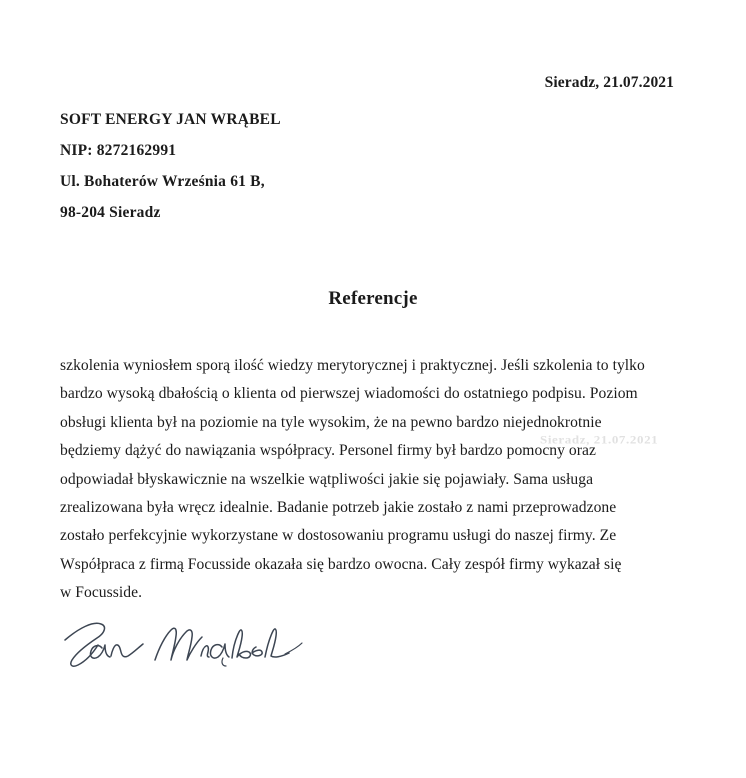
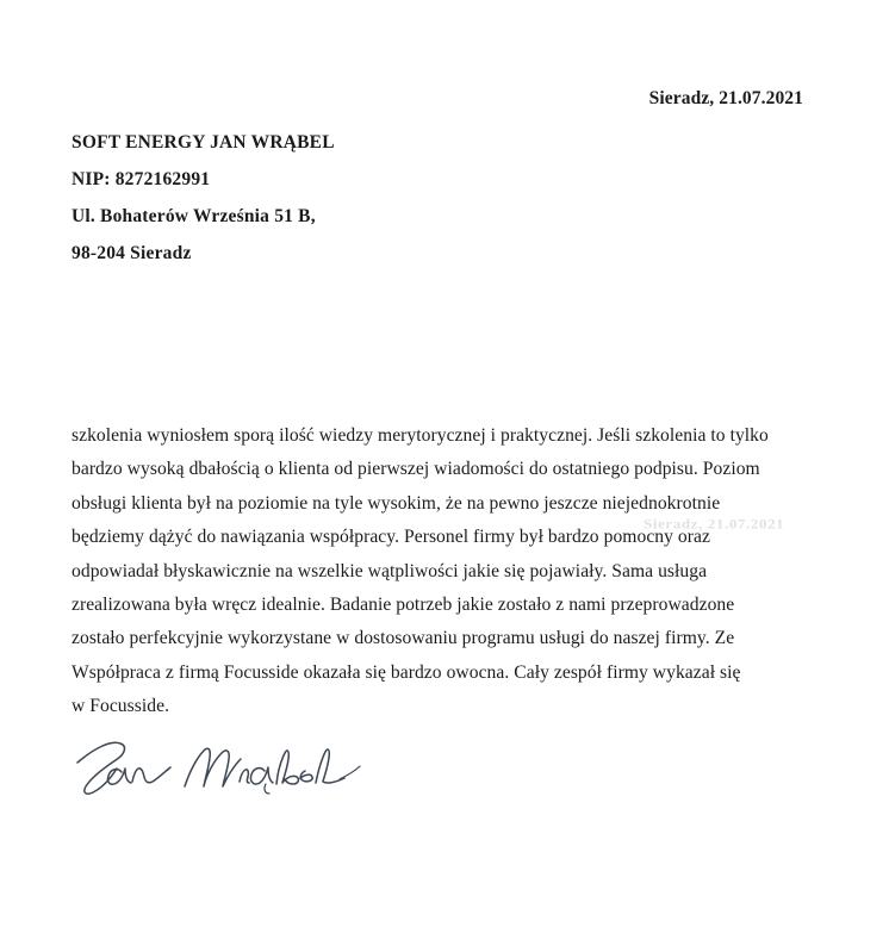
  Sieradz, 21.07.2021
  SOFT ENERGY JAN WRĄBEL
  NIP: 8272162991
- Ul. Bohaterów Września 61 B,
+ Ul. Bohaterów Września 51 B,
  98-204 Sieradz
- Referencje
  szkolenia wyniosłem sporą ilość wiedzy merytorycznej i praktycznej. Jeśli szkolenia to tylko
  bardzo wysoką dbałością o klienta od pierwszej wiadomości do ostatniego podpisu. Poziom
- obsługi klienta był na poziomie na tyle wysokim, że na pewno bardzo niejednokrotnie
+ obsługi klienta był na poziomie na tyle wysokim, że na pewno jeszcze niejednokrotnie
  będziemy dążyć do nawiązania współpracy. Personel firmy był bardzo pomocny oraz
  odpowiadał błyskawicznie na wszelkie wątpliwości jakie się pojawiały. Sama usługa
  zrealizowana była wręcz idealnie. Badanie potrzeb jakie zostało z nami przeprowadzone
  zostało perfekcyjnie wykorzystane w dostosowaniu programu usługi do naszej firmy. Ze
  Współpraca z firmą Focusside okazała się bardzo owocna. Cały zespół firmy wykazał się
  w Focusside.
  Sieradz, 21.07.2021
